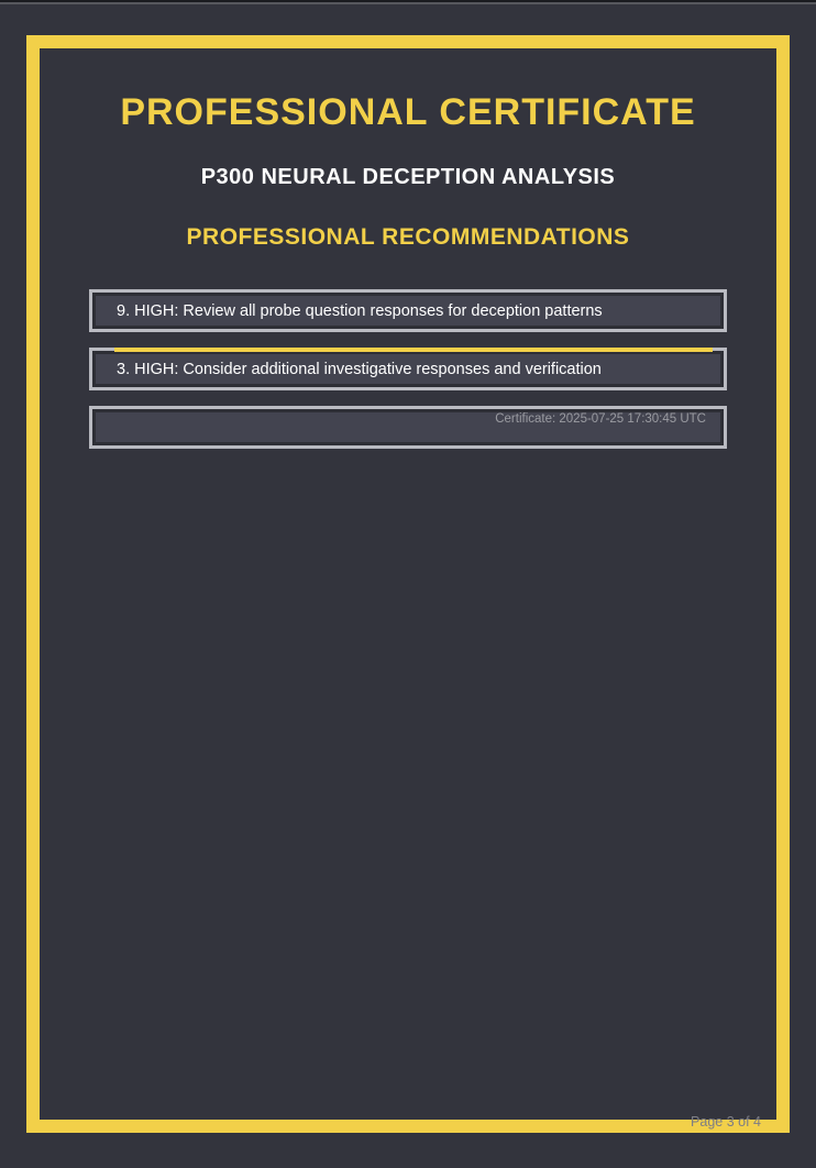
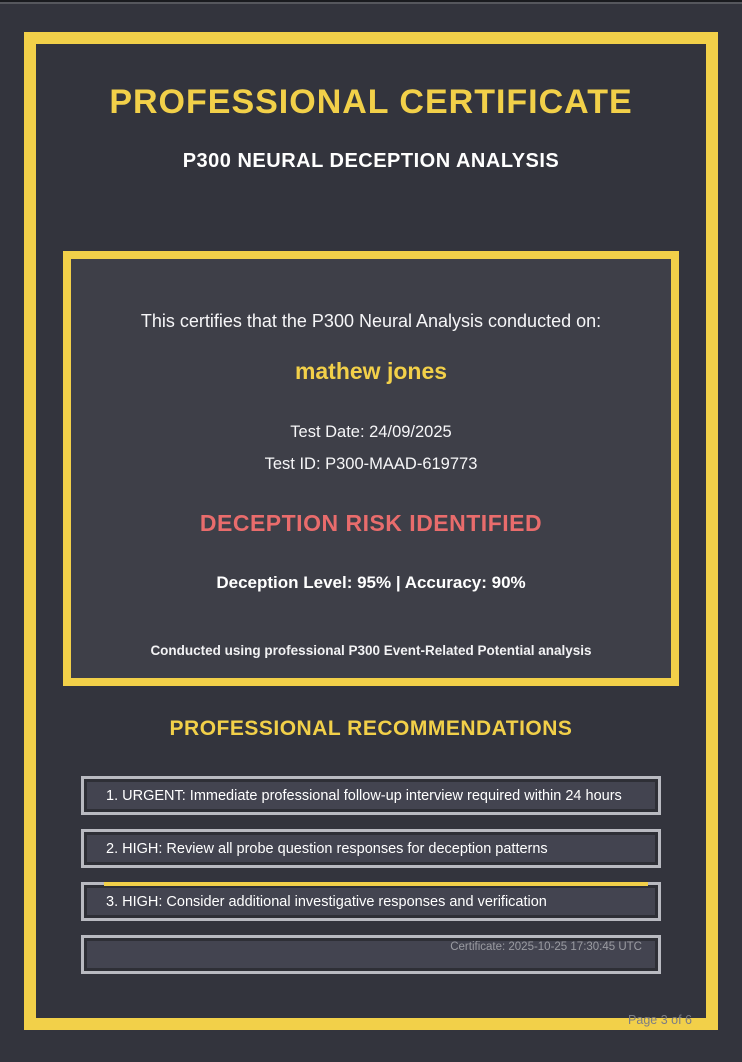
  PROFESSIONAL CERTIFICATE
  P300 NEURAL DECEPTION ANALYSIS
+ This certifies that the P300 Neural Analysis conducted on:
+ mathew jones
+ Test Date: 24/09/2025
+ Test ID: P300-MAAD-619773
+ DECEPTION RISK IDENTIFIED
+ Deception Level: 95% | Accuracy: 90%
+ Conducted using professional P300 Event-Related Potential analysis
  PROFESSIONAL RECOMMENDATIONS
+ 1. URGENT: Immediate professional follow-up interview required within 24 hours
- 9. HIGH: Review all probe question responses for deception patterns
+ 2. HIGH: Review all probe question responses for deception patterns
  3. HIGH: Consider additional investigative responses and verification
- Certificate: 2025-07-25 17:30:45 UTC
+ Certificate: 2025-10-25 17:30:45 UTC
- Page 3 of 4
+ Page 3 of 6
